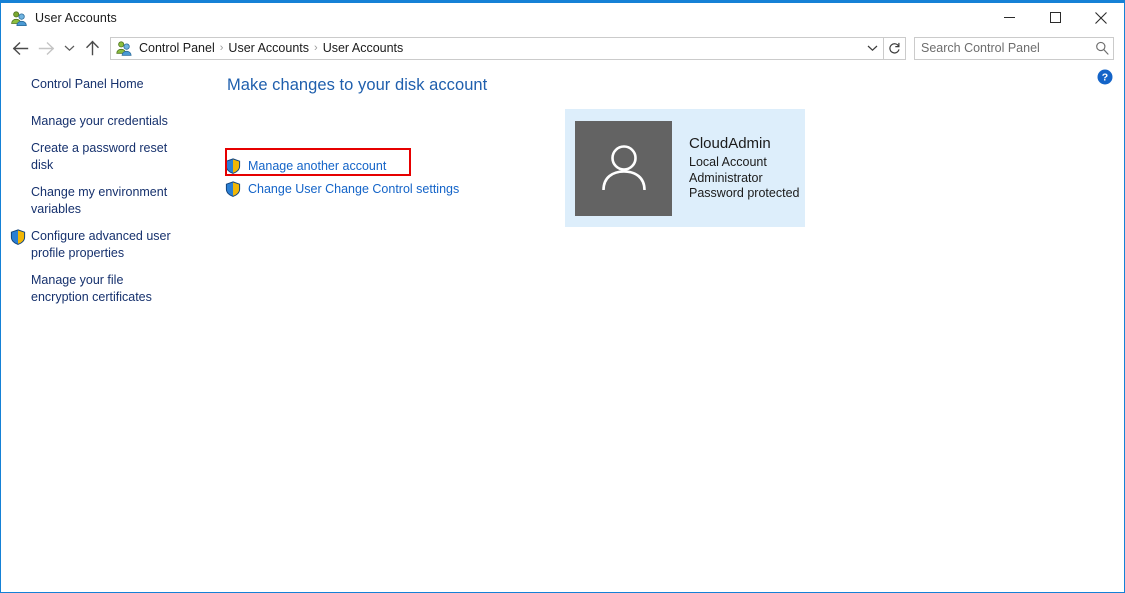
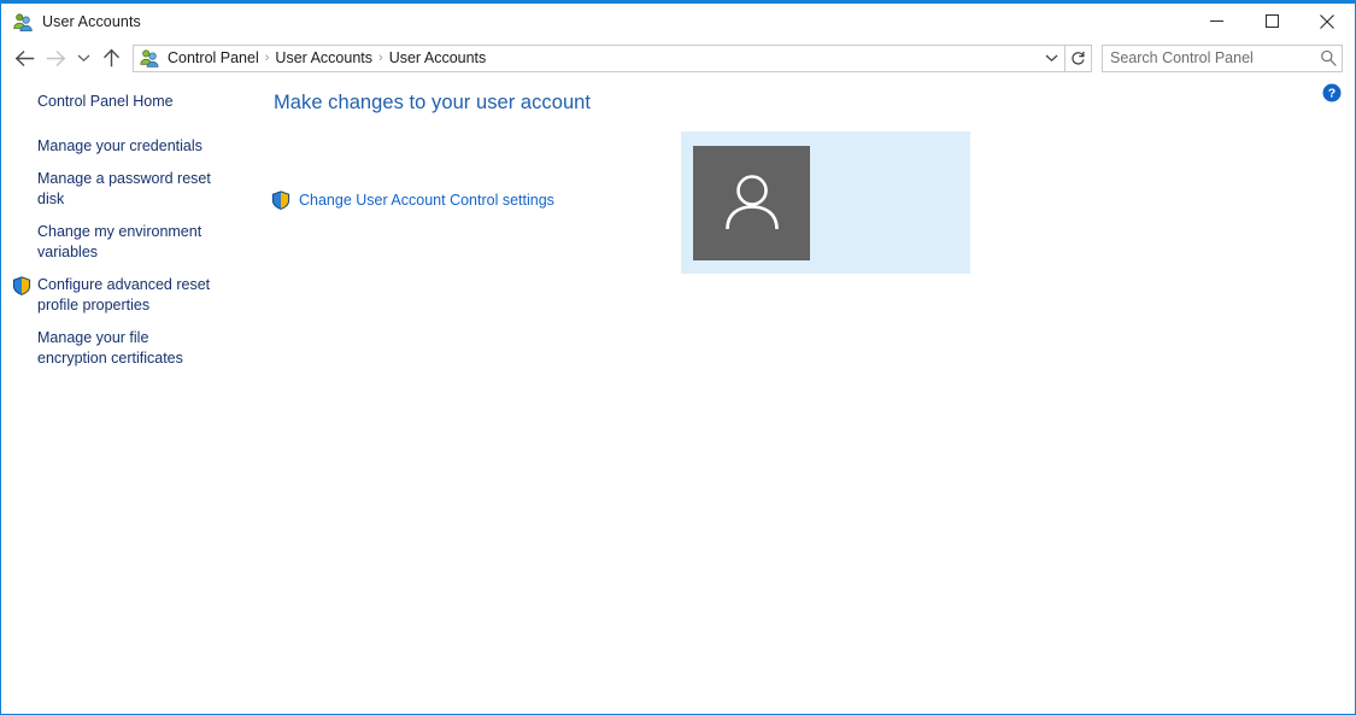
  User Accounts
  Control Panel
  ›
  User Accounts
  ›
  User Accounts
  Search Control Panel
  ?
  Control Panel Home
  Manage your credentials
- Create a password reset disk
+ Manage a password reset disk
  Change my environment variables
- Configure advanced user profile properties
+ Configure advanced reset profile properties
  Manage your file encryption certificates
- Make changes to your disk account
+ Make changes to your user account
- Manage another account
- Change User Change Control settings
+ Change User Account Control settings
- CloudAdmin
- Local Account
- Administrator
- Password protected
